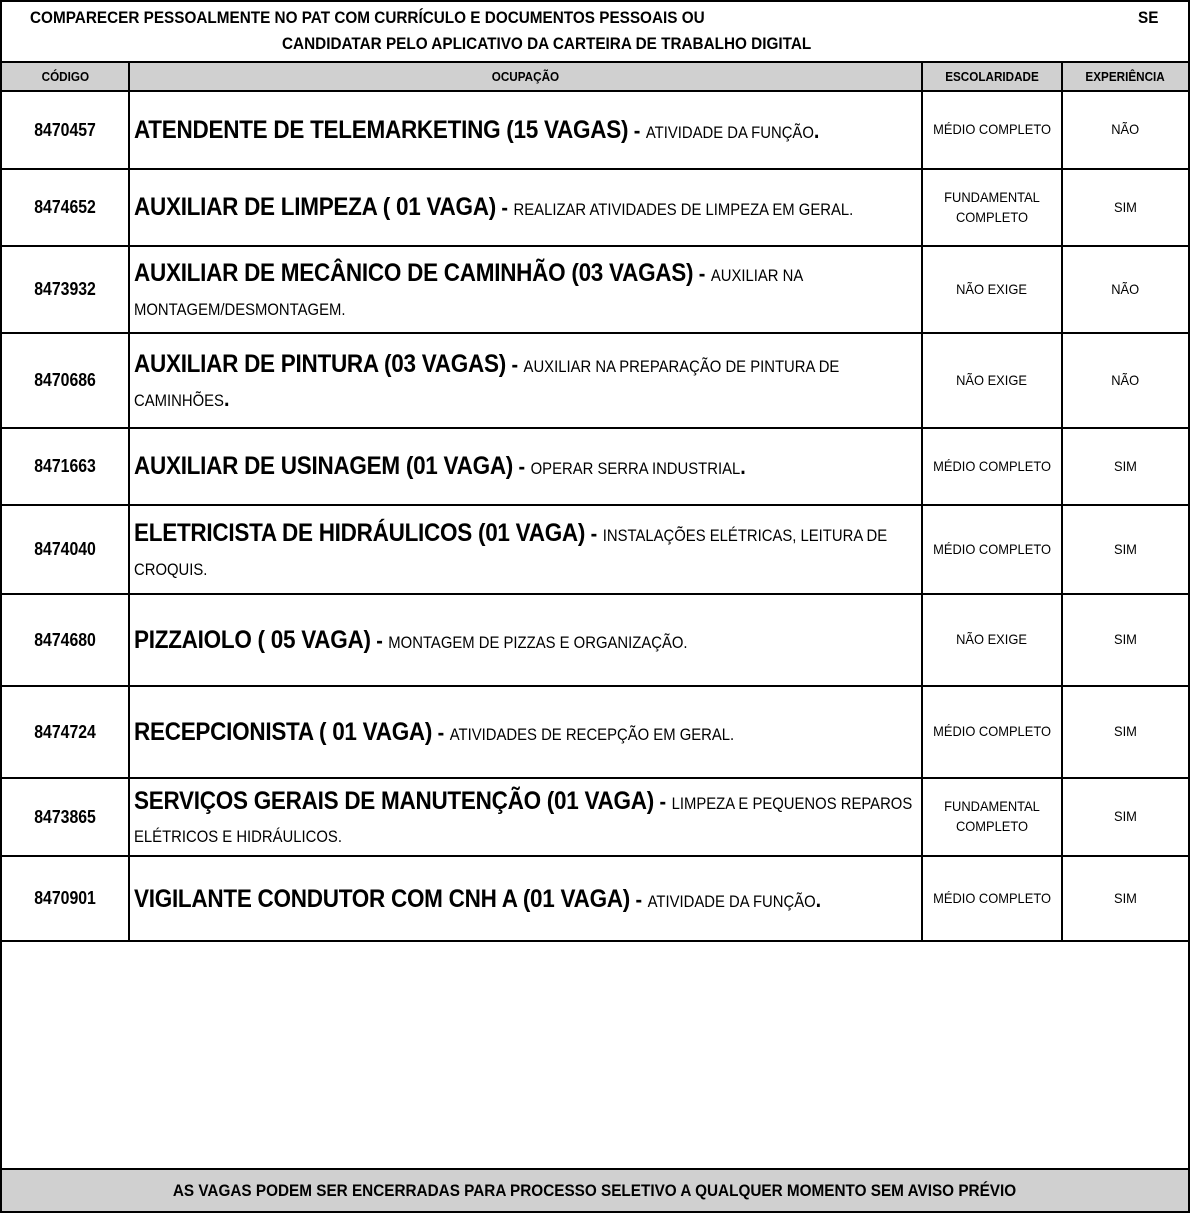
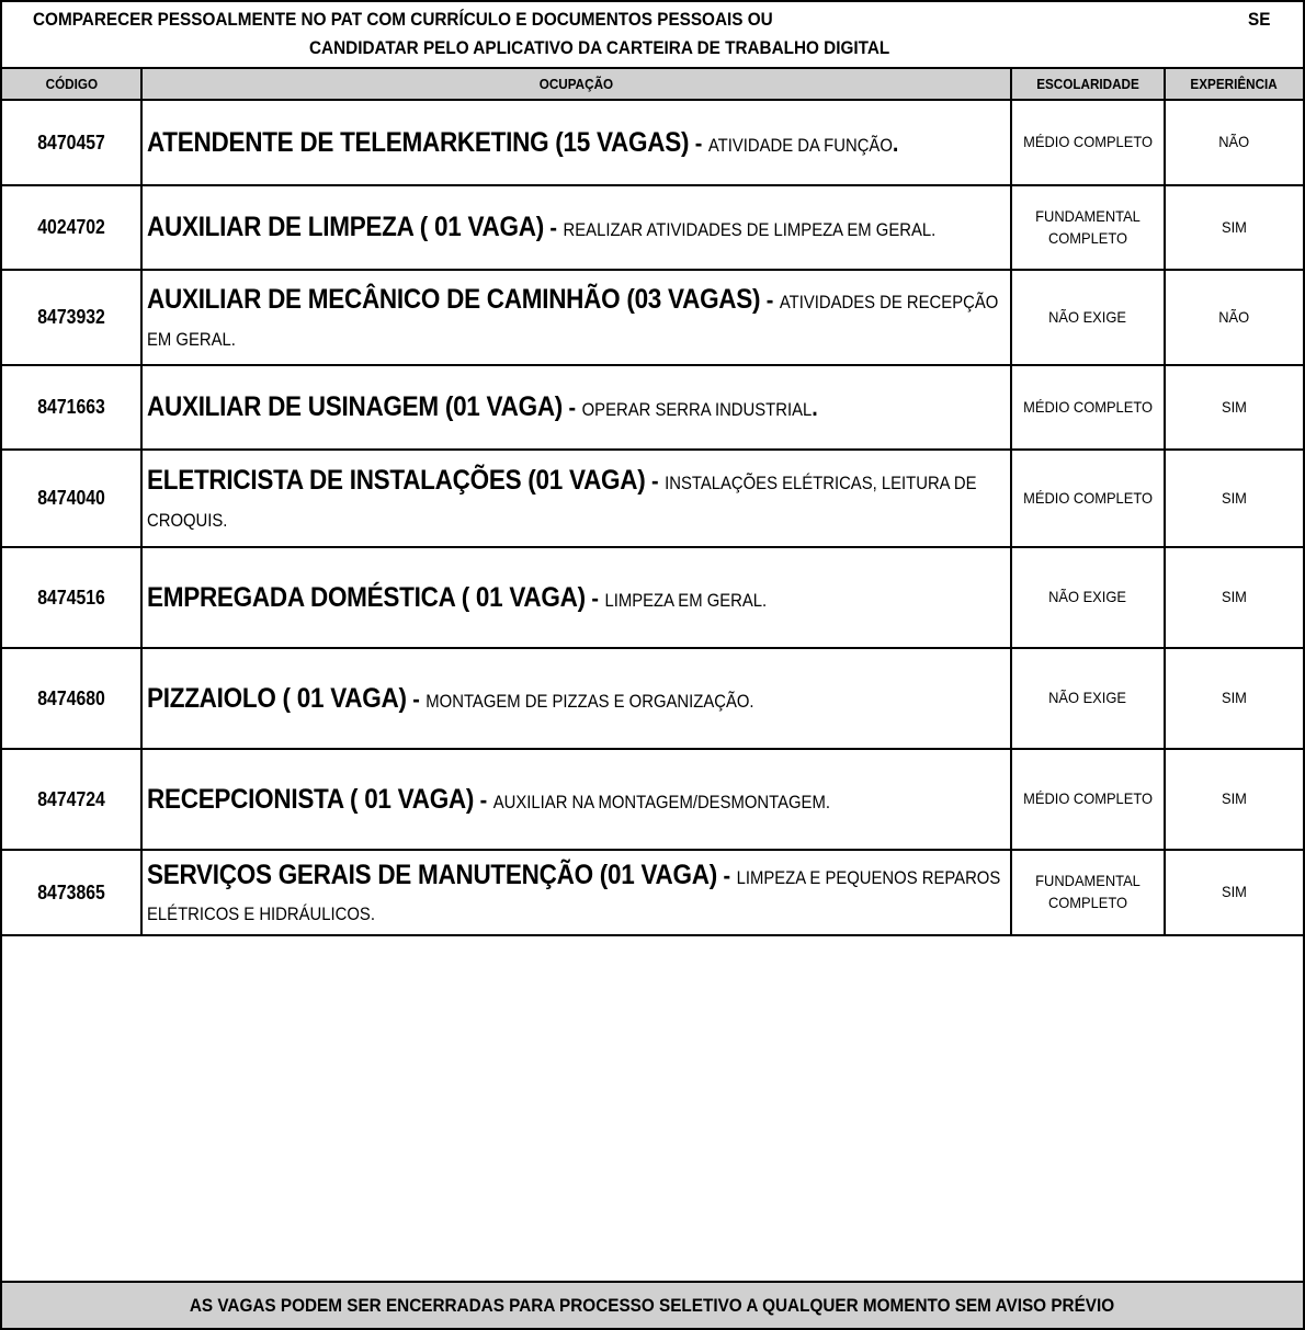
  COMPARECER PESSOALMENTE NO PAT COM CURRÍCULO E DOCUMENTOS PESSOAIS OU
  SE
  CANDIDATAR PELO APLICATIVO DA CARTEIRA DE TRABALHO DIGITAL
  CÓDIGO	OCUPAÇÃO	ESCOLARIDADE	EXPERIÊNCIA
  8470457	ATENDENTE DE TELEMARKETING (15 VAGAS) - ATIVIDADE DA FUNÇÃO.	MÉDIO COMPLETO	NÃO
- 8474652	AUXILIAR DE LIMPEZA ( 01 VAGA) - REALIZAR ATIVIDADES DE LIMPEZA EM GERAL.	FUNDAMENTAL COMPLETO	SIM
+ 4024702	AUXILIAR DE LIMPEZA ( 01 VAGA) - REALIZAR ATIVIDADES DE LIMPEZA EM GERAL.	FUNDAMENTAL COMPLETO	SIM
- 8473932	AUXILIAR DE MECÂNICO DE CAMINHÃO (03 VAGAS) - AUXILIAR NA MONTAGEM/DESMONTAGEM.	NÃO EXIGE	NÃO
+ 8473932	AUXILIAR DE MECÂNICO DE CAMINHÃO (03 VAGAS) - ATIVIDADES DE RECEPÇÃO EM GERAL.	NÃO EXIGE	NÃO
- 8470686	AUXILIAR DE PINTURA (03 VAGAS) - AUXILIAR NA PREPARAÇÃO DE PINTURA DE CAMINHÕES.	NÃO EXIGE	NÃO
  8471663	AUXILIAR DE USINAGEM (01 VAGA) - OPERAR SERRA INDUSTRIAL.	MÉDIO COMPLETO	SIM
- 8474040	ELETRICISTA DE HIDRÁULICOS (01 VAGA) - INSTALAÇÕES ELÉTRICAS, LEITURA DE CROQUIS.	MÉDIO COMPLETO	SIM
+ 8474040	ELETRICISTA DE INSTALAÇÕES (01 VAGA) - INSTALAÇÕES ELÉTRICAS, LEITURA DE CROQUIS.	MÉDIO COMPLETO	SIM
+ 8474516	EMPREGADA DOMÉSTICA ( 01 VAGA) - LIMPEZA EM GERAL.	NÃO EXIGE	SIM
- 8474680	PIZZAIOLO ( 05 VAGA) - MONTAGEM DE PIZZAS E ORGANIZAÇÃO.	NÃO EXIGE	SIM
+ 8474680	PIZZAIOLO ( 01 VAGA) - MONTAGEM DE PIZZAS E ORGANIZAÇÃO.	NÃO EXIGE	SIM
- 8474724	RECEPCIONISTA ( 01 VAGA) - ATIVIDADES DE RECEPÇÃO EM GERAL.	MÉDIO COMPLETO	SIM
+ 8474724	RECEPCIONISTA ( 01 VAGA) - AUXILIAR NA MONTAGEM/DESMONTAGEM.	MÉDIO COMPLETO	SIM
  8473865	SERVIÇOS GERAIS DE MANUTENÇÃO (01 VAGA) - LIMPEZA E PEQUENOS REPAROS ELÉTRICOS E HIDRÁULICOS.	FUNDAMENTAL COMPLETO	SIM
- 8470901	VIGILANTE CONDUTOR COM CNH A (01 VAGA) - ATIVIDADE DA FUNÇÃO.	MÉDIO COMPLETO	SIM
  AS VAGAS PODEM SER ENCERRADAS PARA PROCESSO SELETIVO A QUALQUER MOMENTO SEM AVISO PRÉVIO
